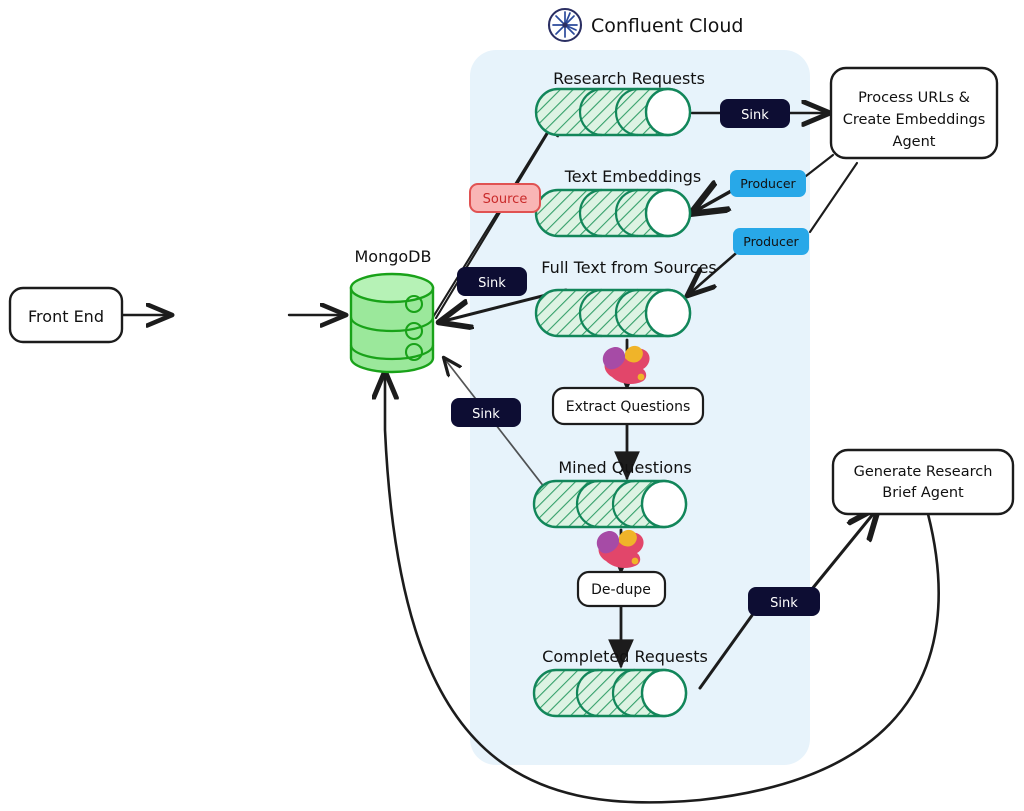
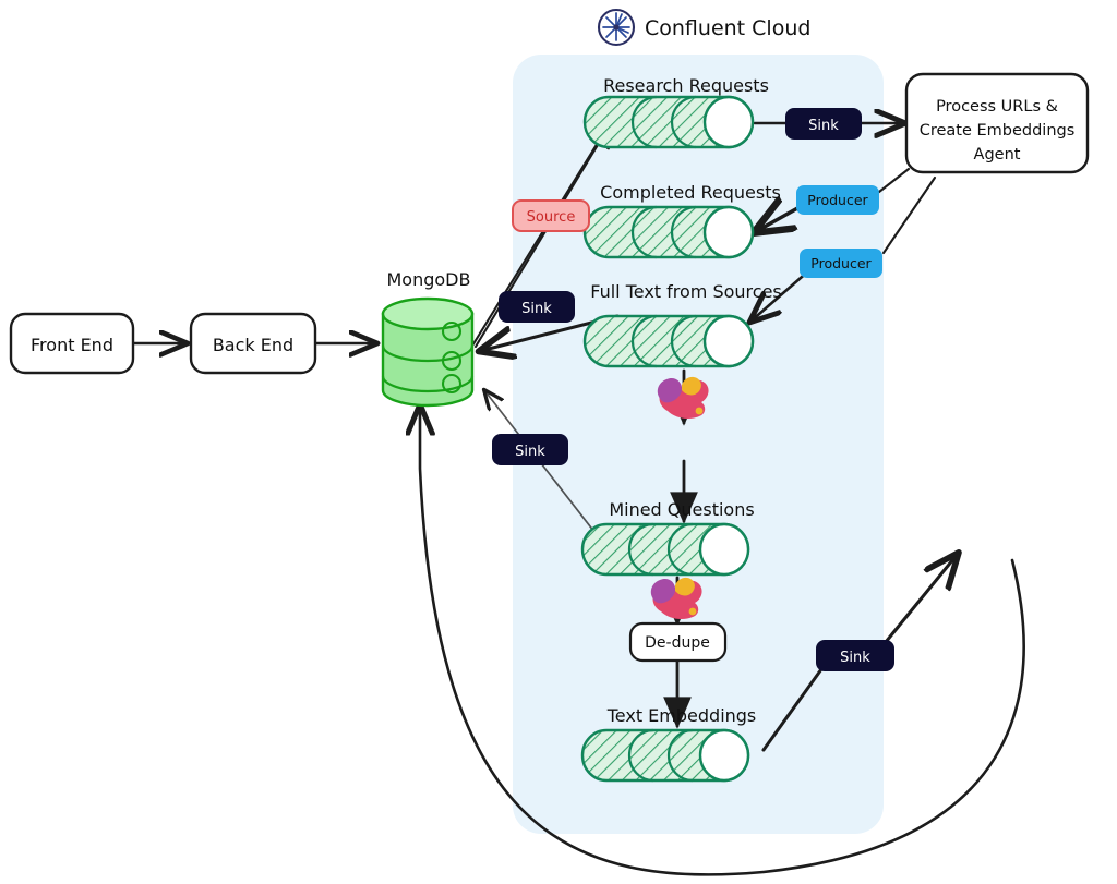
  Confluent Cloud
  Front End
+ Back End
  MongoDB
  Research Requests
- Text Embeddings
+ Completed Requests
  Full Text from Sources
  Mined Questions
- Completed Requests
+ Text Embeddings
- Extract Questions
  De-dupe
  Process URLs &
  Create Embeddings
  Agent
- Generate Research
- Brief Agent
  Source
  Sink
  Sink
  Sink
  Sink
  Producer
  Producer
